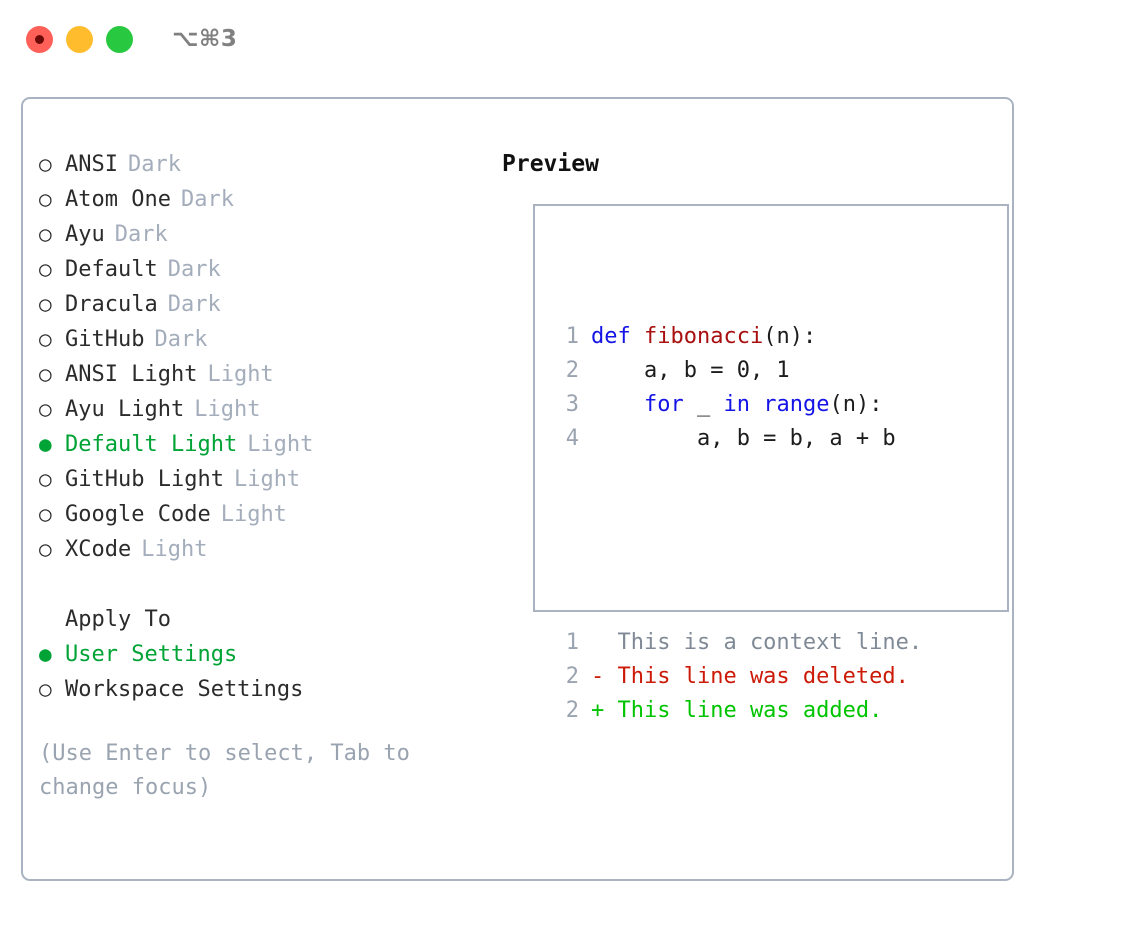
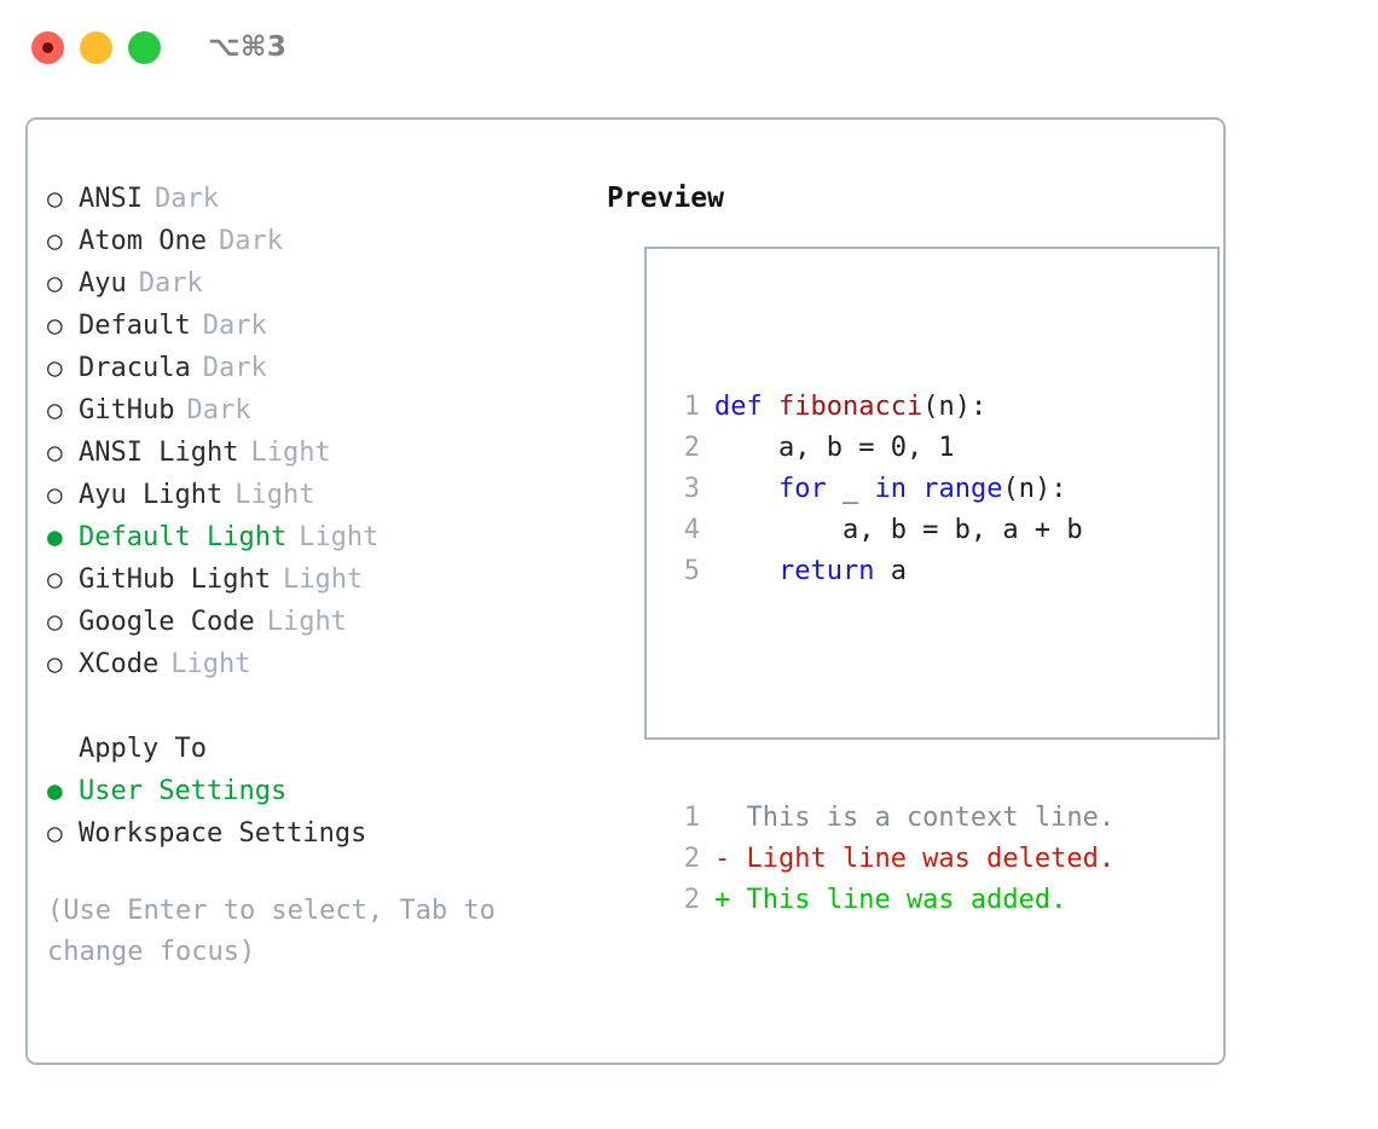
  ⌥⌘3
  ○
  ANSI
  Dark
  ○
  Atom One
  Dark
  ○
  Ayu
  Dark
  ○
  Default
  Dark
  ○
  Dracula
  Dark
  ○
  GitHub
  Dark
  ○
  ANSI Light
  Light
  ○
  Ayu Light
  Light
  ●
  Default Light
  Light
  ○
  GitHub Light
  Light
  ○
  Google Code
  Light
  ○
  XCode
  Light
  Apply To
  ●
  User Settings
  ○
  Workspace Settings
  (Use Enter to select, Tab to
  change focus)
  Preview
  1
  def fibonacci(n):
  2
  a, b = 0, 1
  3
  for _ in range(n):
  4
  a, b = b, a + b
+ 5
+ return a
  1
  This is a context line.
  2
- - This line was deleted.
+ - Light line was deleted.
  2
  + This line was added.
